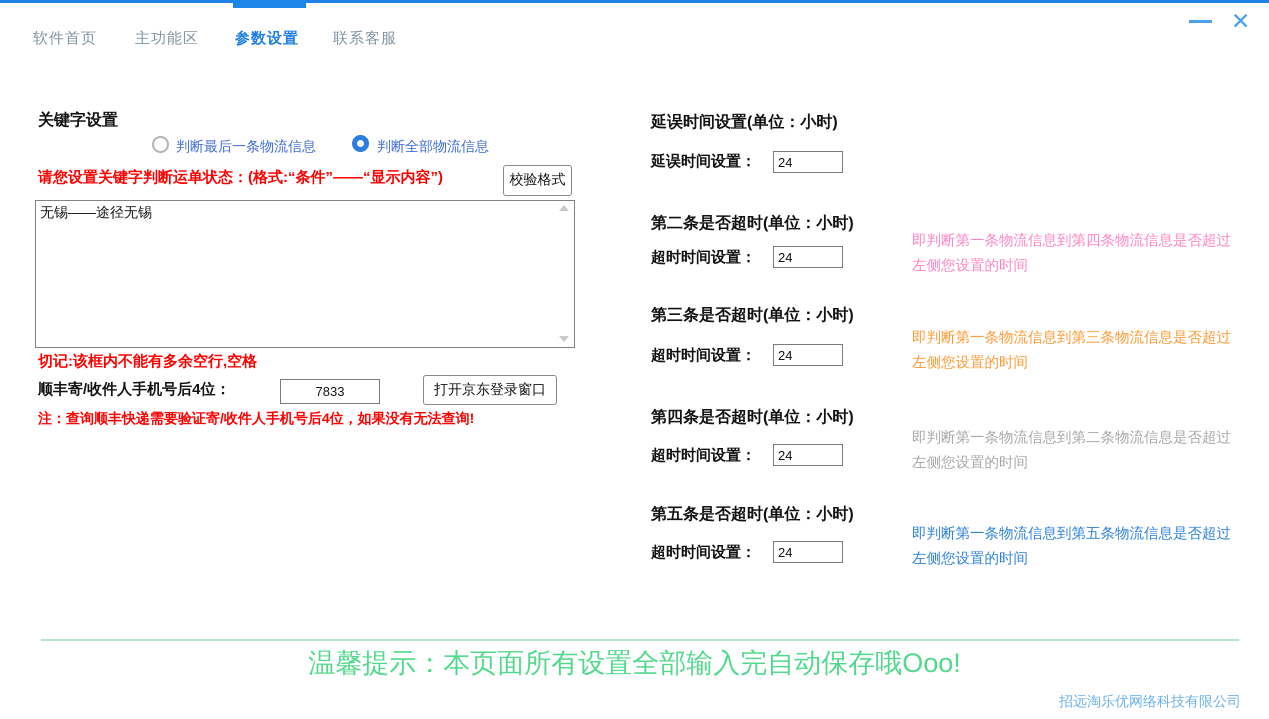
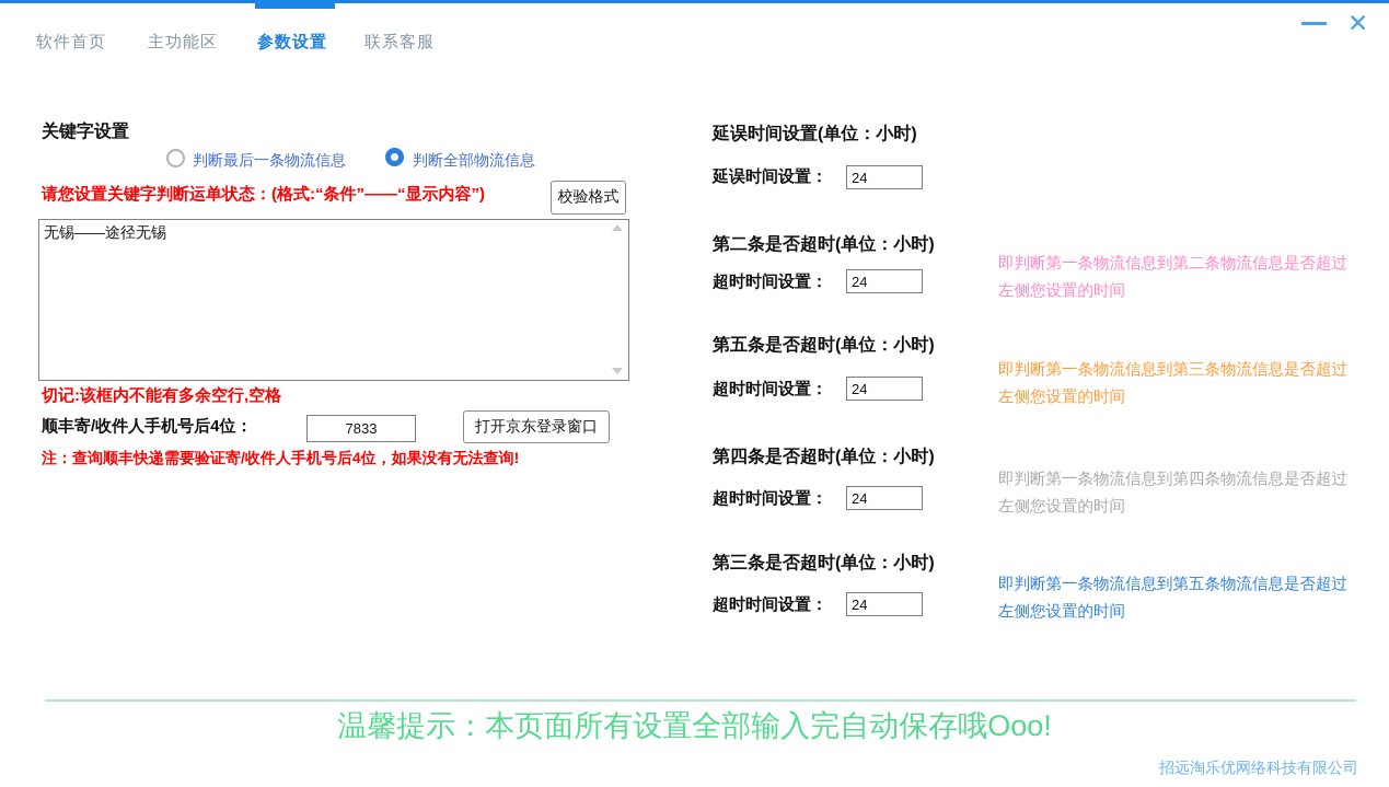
  软件首页
  主功能区
  参数设置
  联系客服
  ✕
  关键字设置
  判断最后一条物流信息
  判断全部物流信息
  请您设置关键字判断运单状态：(格式:“条件”——“显示内容”)
  校验格式
  无锡——途径无锡
  切记:该框内不能有多余空行,空格
  顺丰寄/收件人手机号后4位：
  7833
  打开京东登录窗口
  注：查询顺丰快递需要验证寄/收件人手机号后4位，如果没有无法查询!
  延误时间设置(单位：小时)
  延误时间设置：
  24
  第二条是否超时(单位：小时)
  超时时间设置：
  24
- 即判断第一条物流信息到第四条物流信息是否超过左侧您设置的时间
+ 即判断第一条物流信息到第二条物流信息是否超过左侧您设置的时间
- 第三条是否超时(单位：小时)
+ 第五条是否超时(单位：小时)
  超时时间设置：
  24
  即判断第一条物流信息到第三条物流信息是否超过左侧您设置的时间
  第四条是否超时(单位：小时)
  超时时间设置：
  24
- 即判断第一条物流信息到第二条物流信息是否超过左侧您设置的时间
+ 即判断第一条物流信息到第四条物流信息是否超过左侧您设置的时间
- 第五条是否超时(单位：小时)
+ 第三条是否超时(单位：小时)
  超时时间设置：
  24
  即判断第一条物流信息到第五条物流信息是否超过左侧您设置的时间
  温馨提示：本页面所有设置全部输入完自动保存哦Ooo!
  招远淘乐优网络科技有限公司
